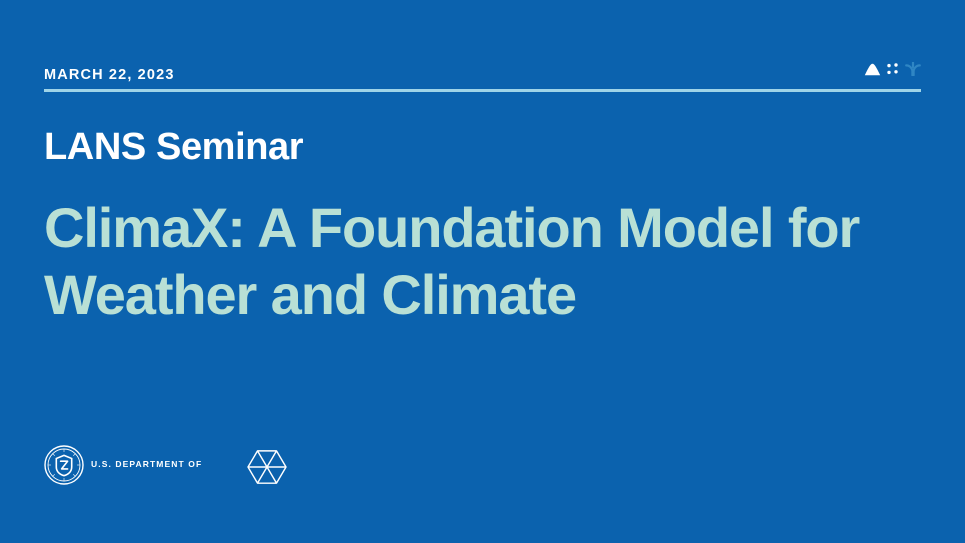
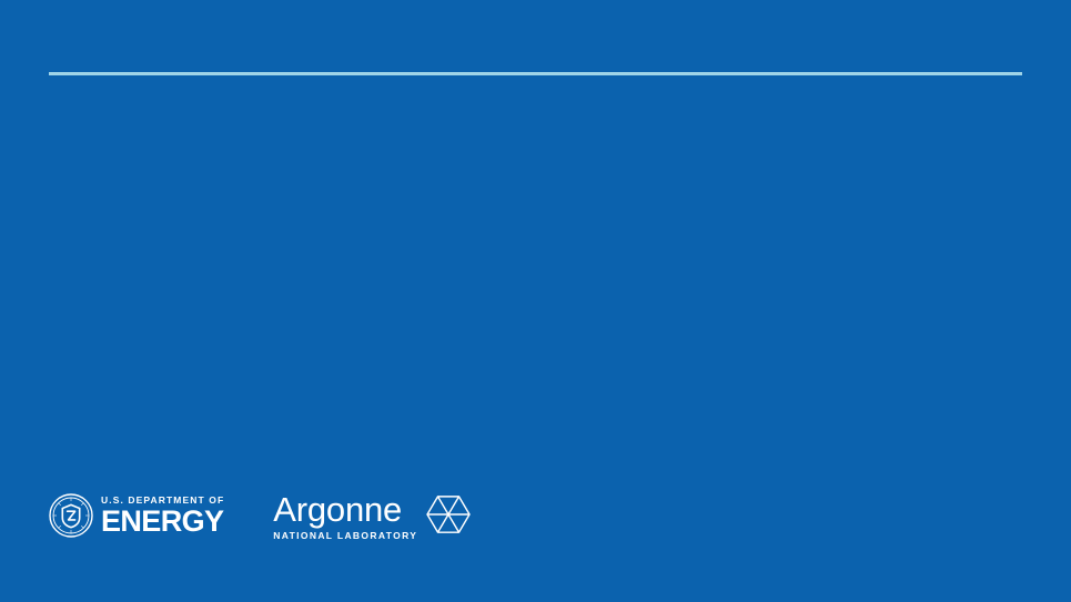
- MARCH 22, 2023
- LANS Seminar
- ClimaX: A Foundation Model for Weather and Climate
  U.S. DEPARTMENT OF
+ ENERGY
+ Argonne
+ NATIONAL LABORATORY
